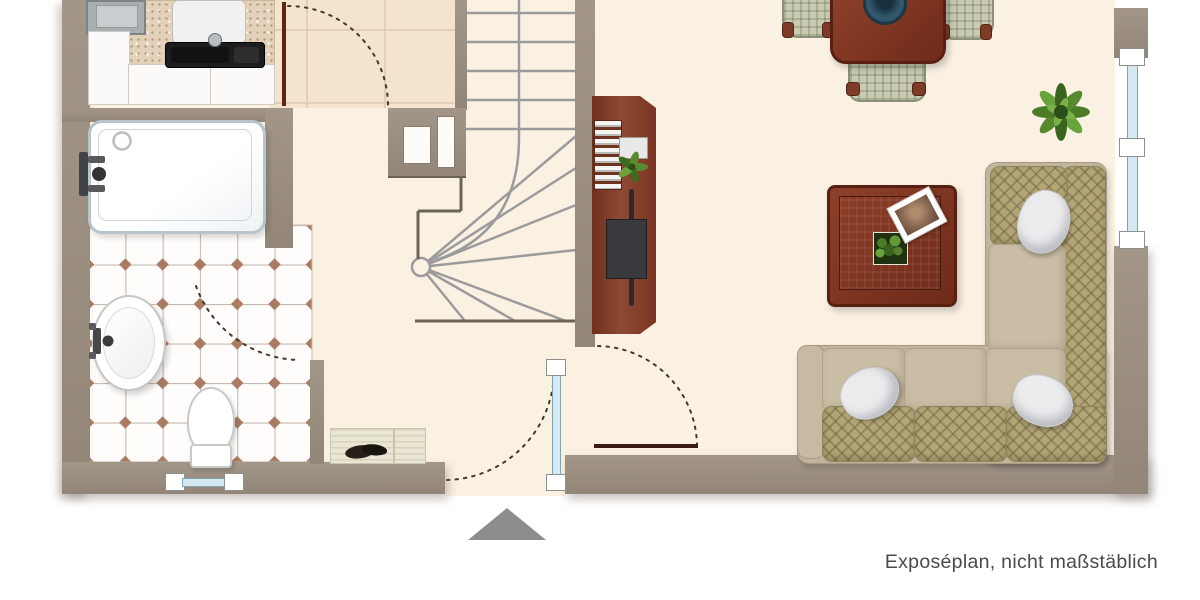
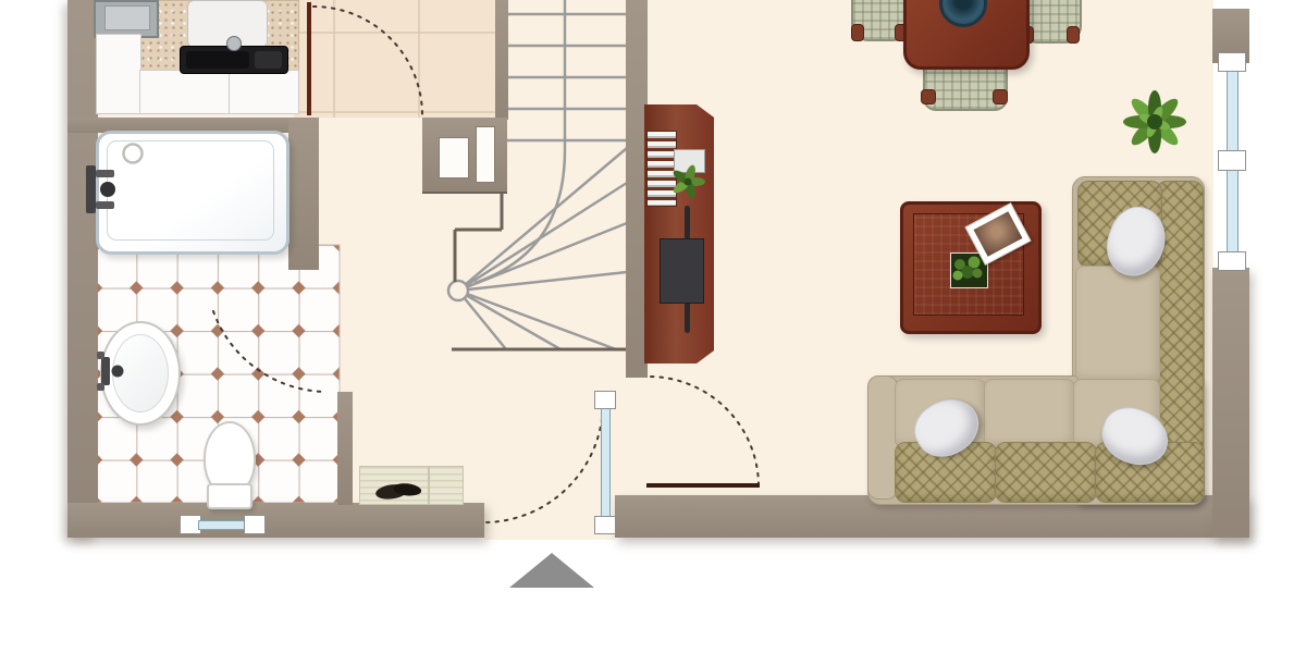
- Exposéplan, nicht maßstäblich
